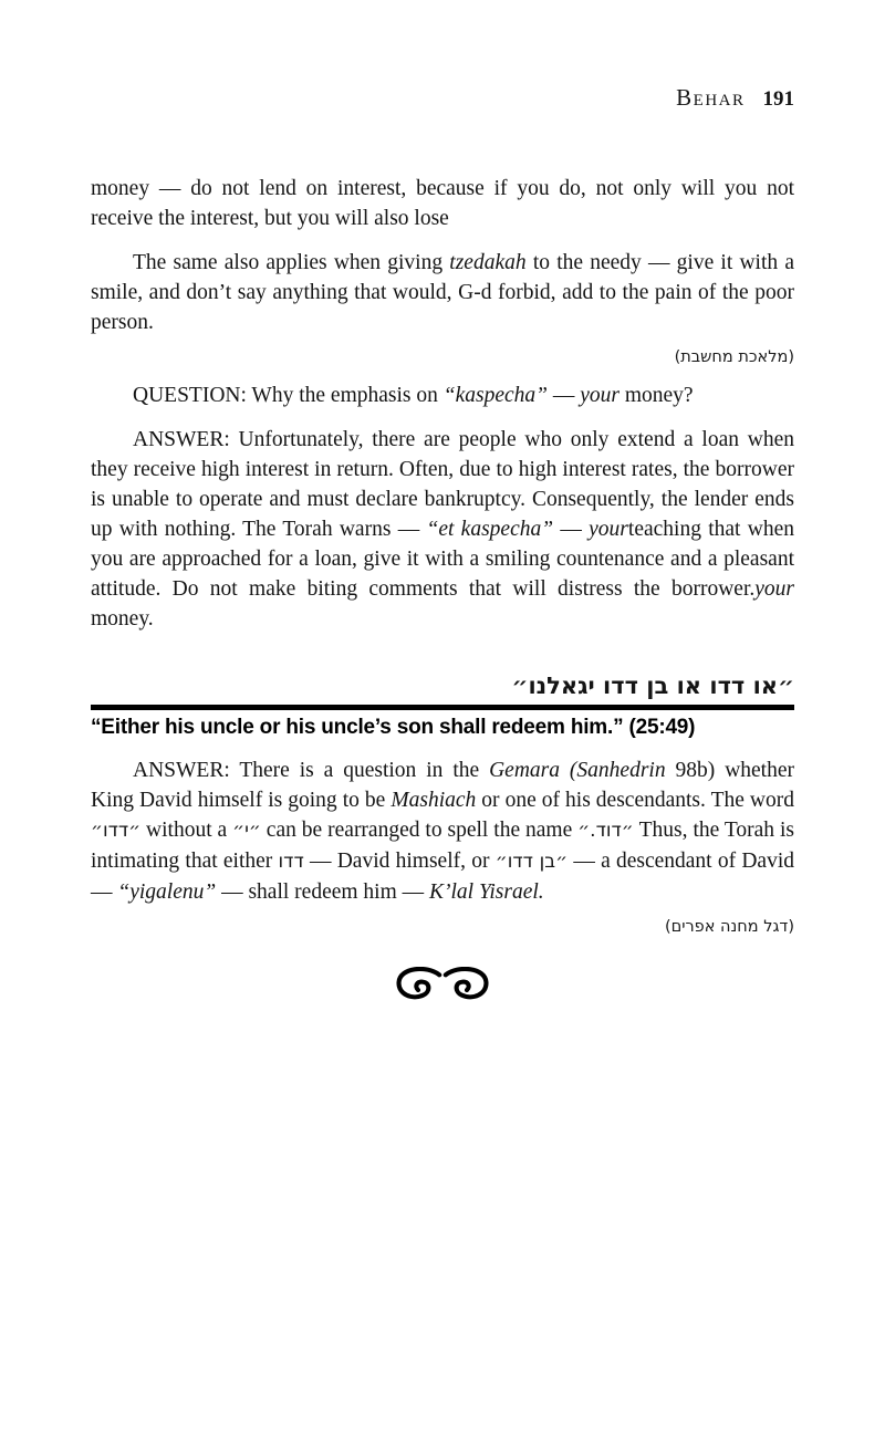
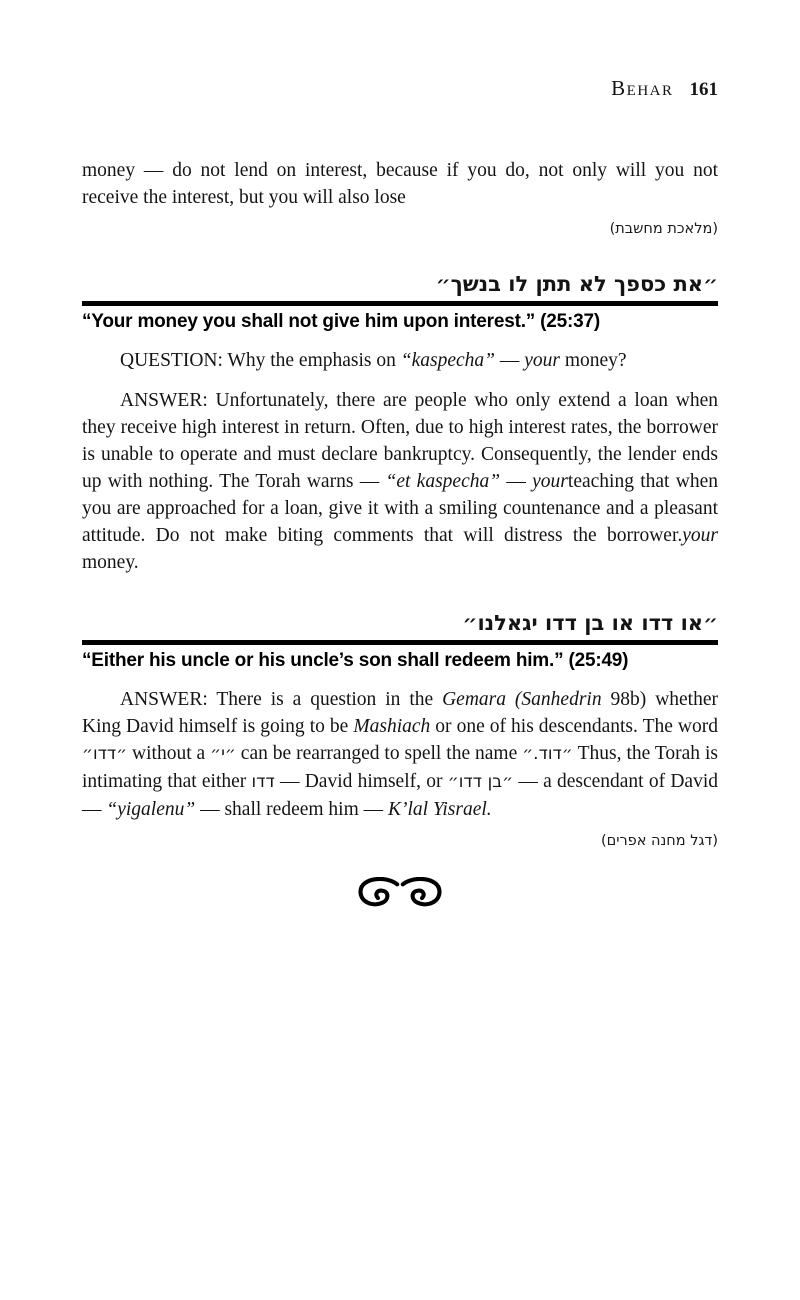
  Behar
- 191
+ 161
  money — do not lend on interest, because if you do, not only will you not receive the interest, but you will also lose
- The same also applies when giving tzedakah to the needy — give it with a smile, and don’t say anything that would, G-d forbid, add to the pain of the poor person.
  (מלאכת מחשבת)
+ ״את כספך לא תתן לו בנשך״
+ “Your money you shall not give him upon interest.” (25:37)
  QUESTION: Why the emphasis on “kaspecha” — your money?
  ANSWER: Unfortunately, there are people who only extend a loan when they receive high interest in return. Often, due to high interest rates, the borrower is unable to operate and must declare bankruptcy. Consequently, the lender ends up with nothing. The Torah warns — “et kaspecha” — yourteaching that when you are approached for a loan, give it with a smiling countenance and a pleasant attitude. Do not make biting comments that will distress the borrower.your money.
  ״או דדו או בן דדו יגאלנו״
  “Either his uncle or his uncle’s son shall redeem him.” (25:49)
  ANSWER: There is a question in the Gemara (Sanhedrin 98b) whether King David himself is going to be Mashiach or one of his descendants. The word ״דדו״ without a ״י״ can be rearranged to spell the name ״דוד.״ Thus, the Torah is intimating that either דדו — David himself, or ״בן דדו״ — a descendant of David — “yigalenu” — shall redeem him — K’lal Yisrael.
  (דגל מחנה אפרים)
